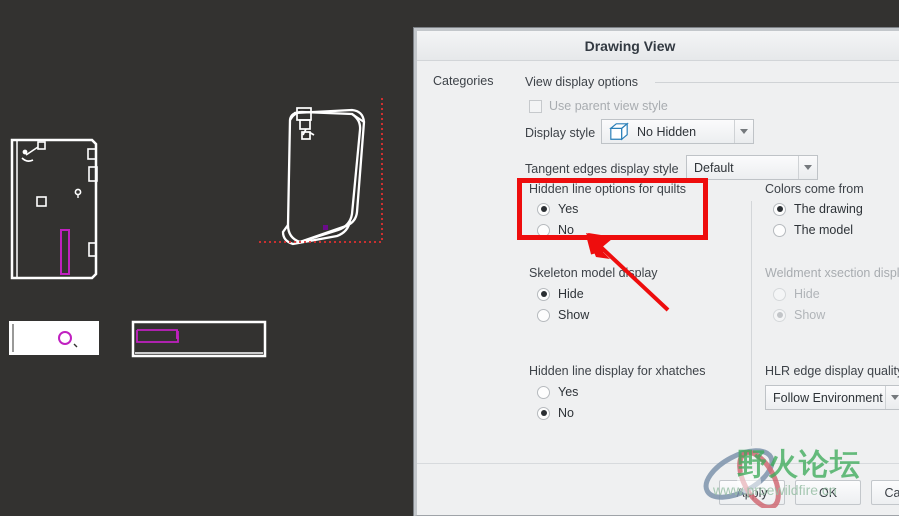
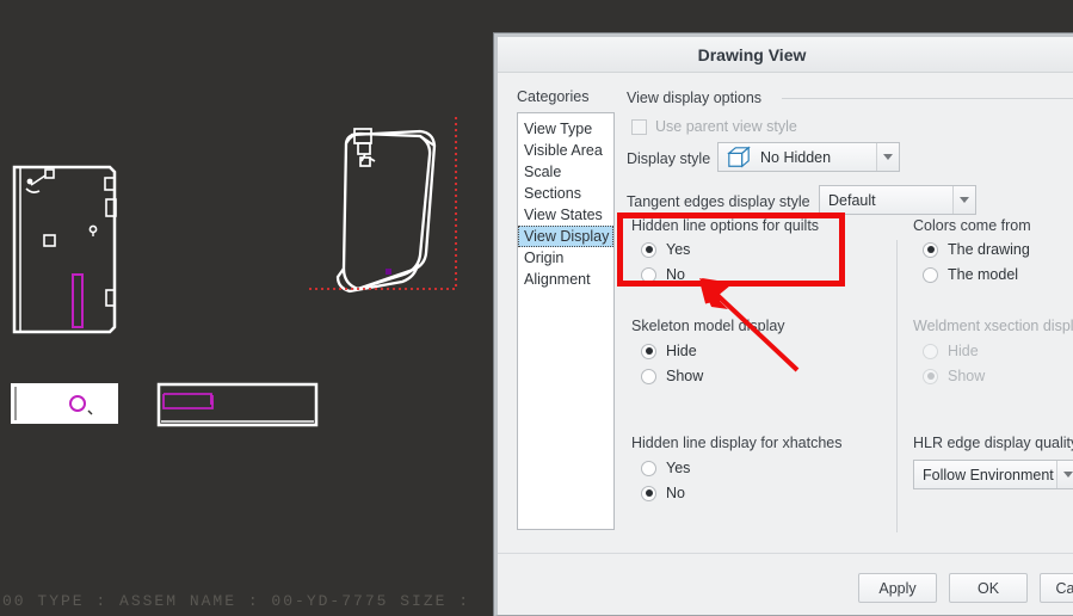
+ 00 TYPE : ASSEM NAME : 00-YD-7775 SIZE :
  Drawing View
  Categories
+ View Type
+ Visible Area
+ Scale
+ Sections
+ View States
+ View Display
+ Origin
+ Alignment
  View display options
  Use parent view style
  Display style
  No Hidden
  Tangent edges display style
  Default
  Hidden line options for quilts
  Yes
  No
  Skeleton model dsplay
  Hide
  Show
  Hidden line display for xhatches
  Yes
  No
  Colors come from
  The drawing
  The model
  Weldment xsection displ
  Hide
  Show
  HLR edge display qualit
  Follow Environment
  Apply
  OK
- 野火论坛
- www.proewildfire.cn
